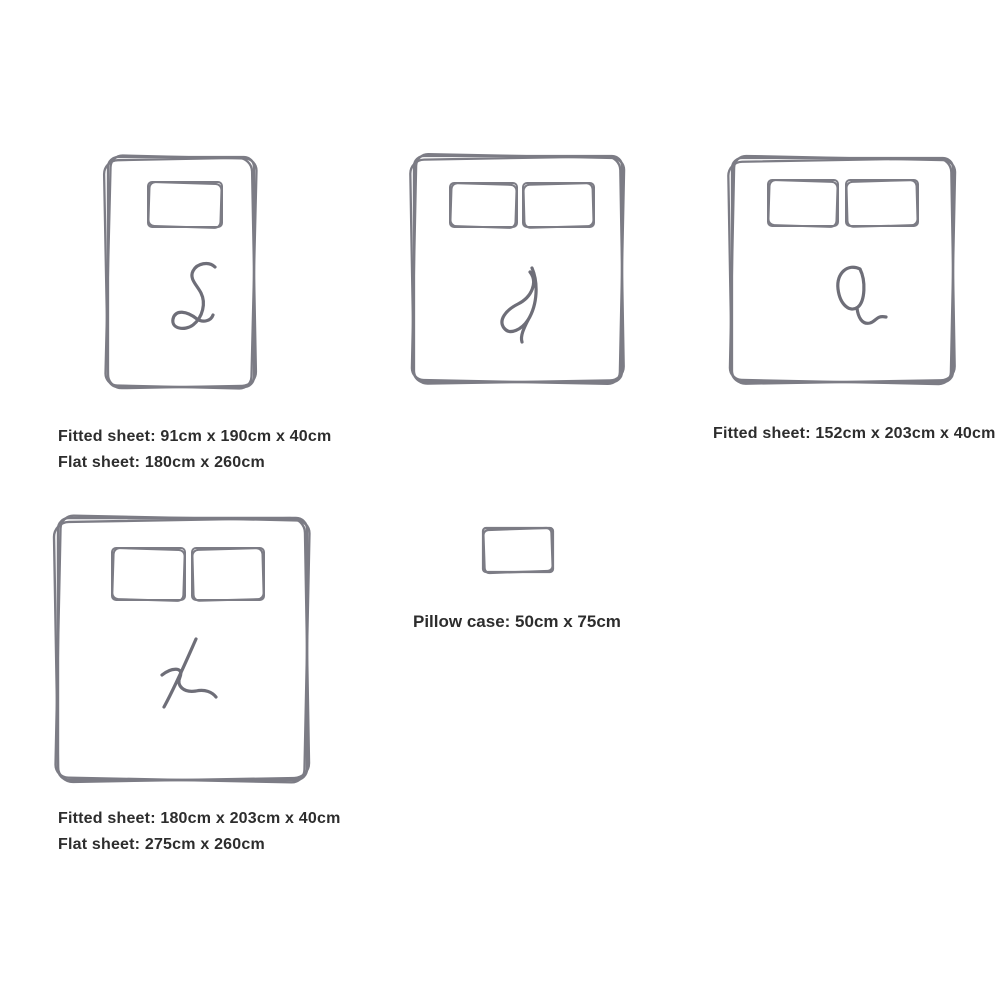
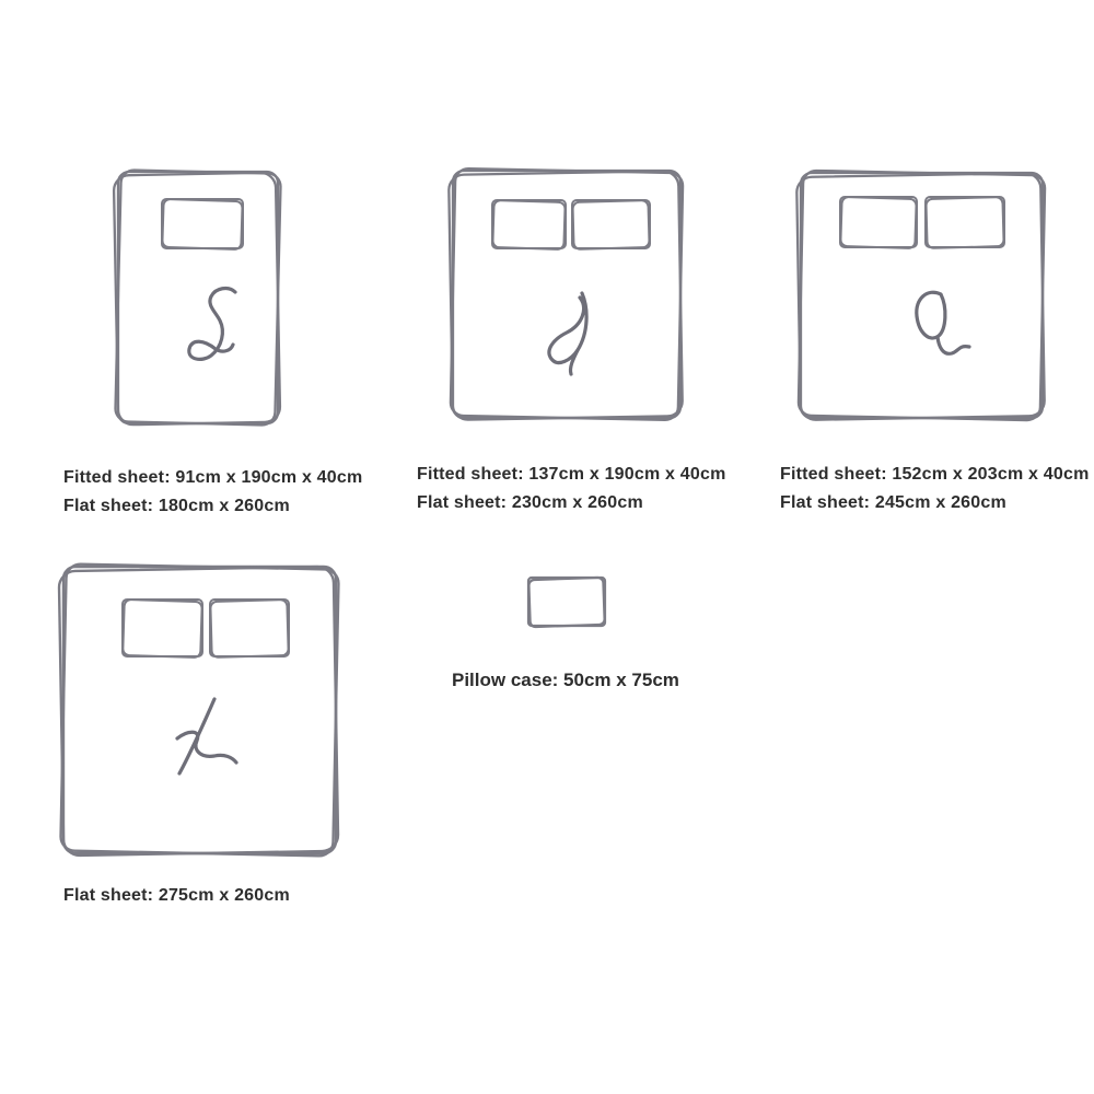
  Fitted sheet: 91cm x 190cm x 40cm
  Flat sheet: 180cm x 260cm
+ Fitted sheet: 137cm x 190cm x 40cm
+ Flat sheet: 230cm x 260cm
  Fitted sheet: 152cm x 203cm x 40cm
+ Flat sheet: 245cm x 260cm
  Pillow case: 50cm x 75cm
- Fitted sheet: 180cm x 203cm x 40cm
  Flat sheet: 275cm x 260cm
